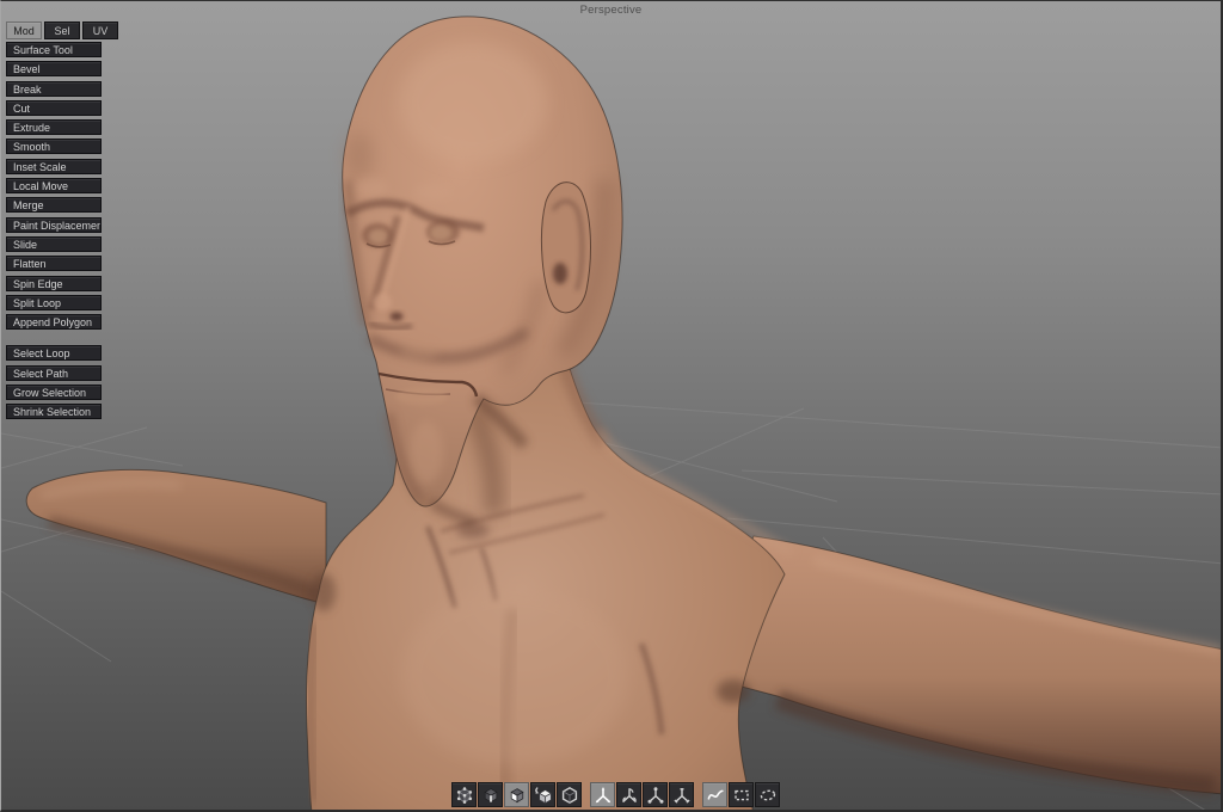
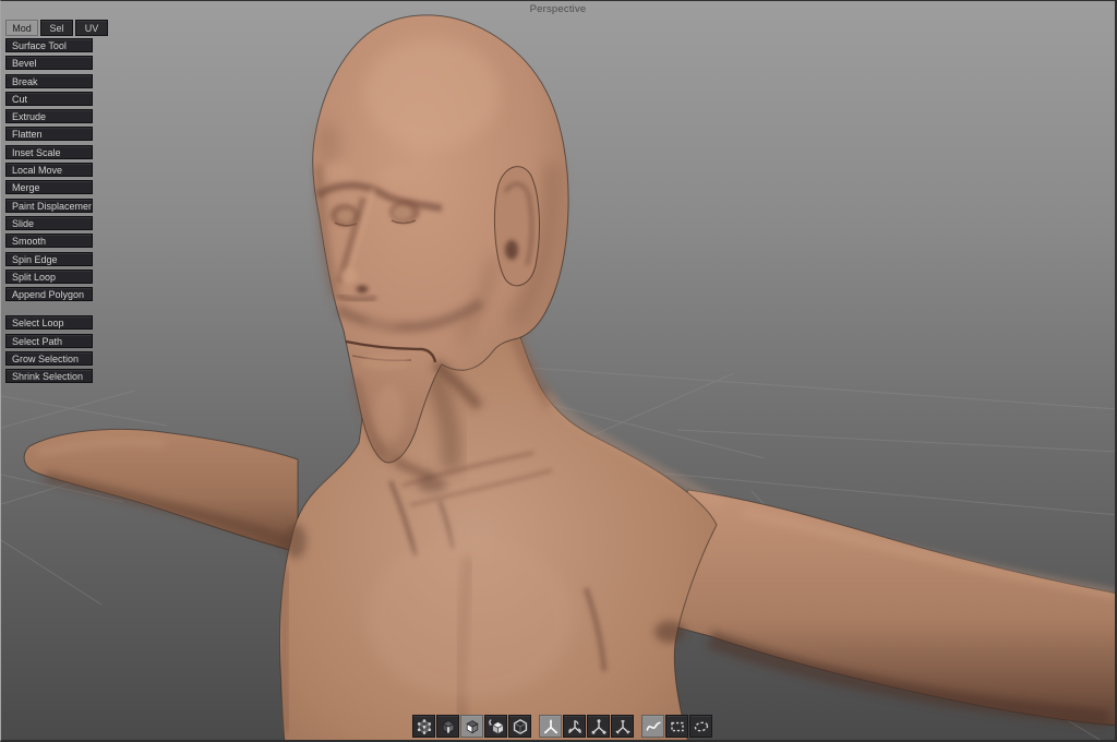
  Perspective
  Mod
  Sel
  UV
  Surface Tool
  Bevel
  Break
  Cut
  Extrude
- Smooth
+ Flatten
  Inset Scale
  Local Move
  Merge
  Paint Displacemen
  Slide
- Flatten
+ Smooth
  Spin Edge
  Split Loop
  Append Polygon
  Select Loop
  Select Path
  Grow Selection
  Shrink Selection
